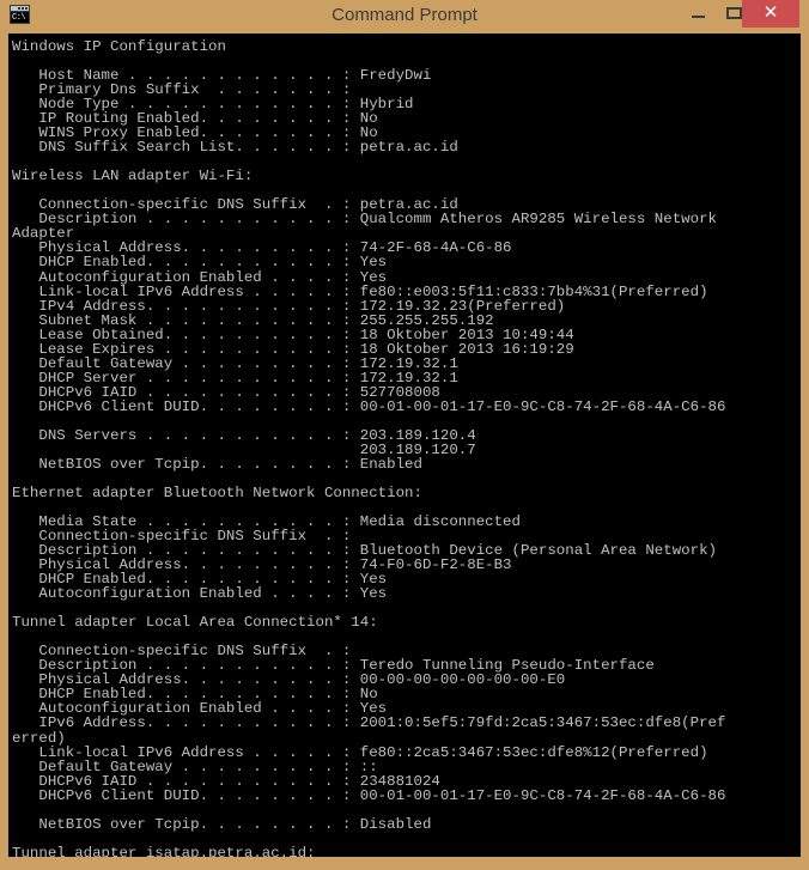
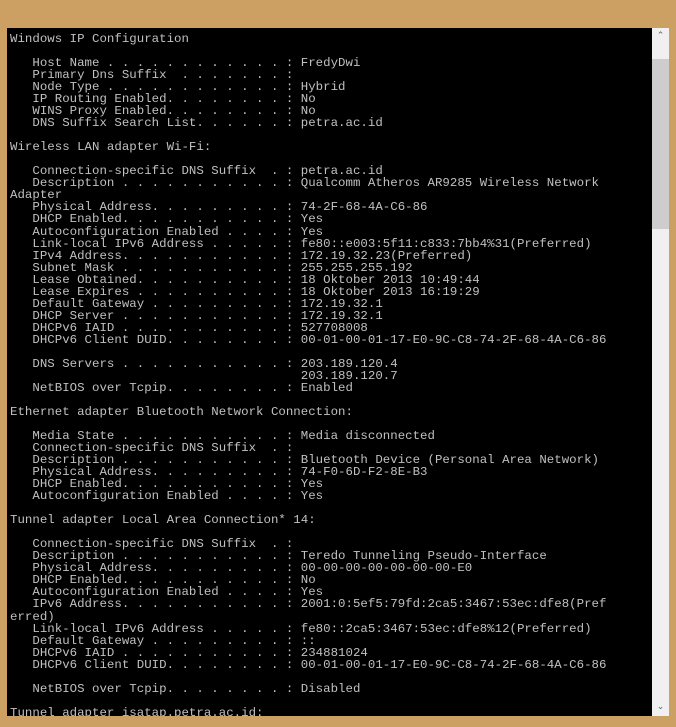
- C:\
- Command Prompt
- ✕
  Windows IP Configuration
  Host Name . . . . . . . . . . . . : FredyDwi
  Primary Dns Suffix . . . . . . . :
  Node Type . . . . . . . . . . . . : Hybrid
  IP Routing Enabled. . . . . . . . : No
  WINS Proxy Enabled. . . . . . . . : No
  DNS Suffix Search List. . . . . . : petra.ac.id
  Wireless LAN adapter Wi-Fi:
  Connection-specific DNS Suffix . : petra.ac.id
  Description . . . . . . . . . . . : Qualcomm Atheros AR9285 Wireless Network
  Adapter
  Physical Address. . . . . . . . . : 74-2F-68-4A-C6-86
  DHCP Enabled. . . . . . . . . . . : Yes
  Autoconfiguration Enabled . . . . : Yes
  Link-local IPv6 Address . . . . . : fe80::e003:5f11:c833:7bb4%31(Preferred)
  IPv4 Address. . . . . . . . . . . : 172.19.32.23(Preferred)
  Subnet Mask . . . . . . . . . . . : 255.255.255.192
  Lease Obtained. . . . . . . . . . : 18 Oktober 2013 10:49:44
  Lease Expires . . . . . . . . . . : 18 Oktober 2013 16:19:29
  Default Gateway . . . . . . . . . : 172.19.32.1
  DHCP Server . . . . . . . . . . . : 172.19.32.1
  DHCPv6 IAID . . . . . . . . . . . : 527708008
  DHCPv6 Client DUID. . . . . . . . : 00-01-00-01-17-E0-9C-C8-74-2F-68-4A-C6-86
  DNS Servers . . . . . . . . . . . : 203.189.120.4
  203.189.120.7
  NetBIOS over Tcpip. . . . . . . . : Enabled
  Ethernet adapter Bluetooth Network Connection:
  Media State . . . . . . . . . . . : Media disconnected
  Connection-specific DNS Suffix . :
  Description . . . . . . . . . . . : Bluetooth Device (Personal Area Network)
  Physical Address. . . . . . . . . : 74-F0-6D-F2-8E-B3
  DHCP Enabled. . . . . . . . . . . : Yes
  Autoconfiguration Enabled . . . . : Yes
  Tunnel adapter Local Area Connection* 14:
  Connection-specific DNS Suffix . :
  Description . . . . . . . . . . . : Teredo Tunneling Pseudo-Interface
  Physical Address. . . . . . . . . : 00-00-00-00-00-00-00-E0
  DHCP Enabled. . . . . . . . . . . : No
  Autoconfiguration Enabled . . . . : Yes
  IPv6 Address. . . . . . . . . . . : 2001:0:5ef5:79fd:2ca5:3467:53ec:dfe8(Pref
  erred)
  Link-local IPv6 Address . . . . . : fe80::2ca5:3467:53ec:dfe8%12(Preferred)
  Default Gateway . . . . . . . . . : ::
  DHCPv6 IAID . . . . . . . . . . . : 234881024
  DHCPv6 Client DUID. . . . . . . . : 00-01-00-01-17-E0-9C-C8-74-2F-68-4A-C6-86
  NetBIOS over Tcpip. . . . . . . . : Disabled
  Tunnel adapter isatap.petra.ac.id:
+ ⌃
+ ⌄
